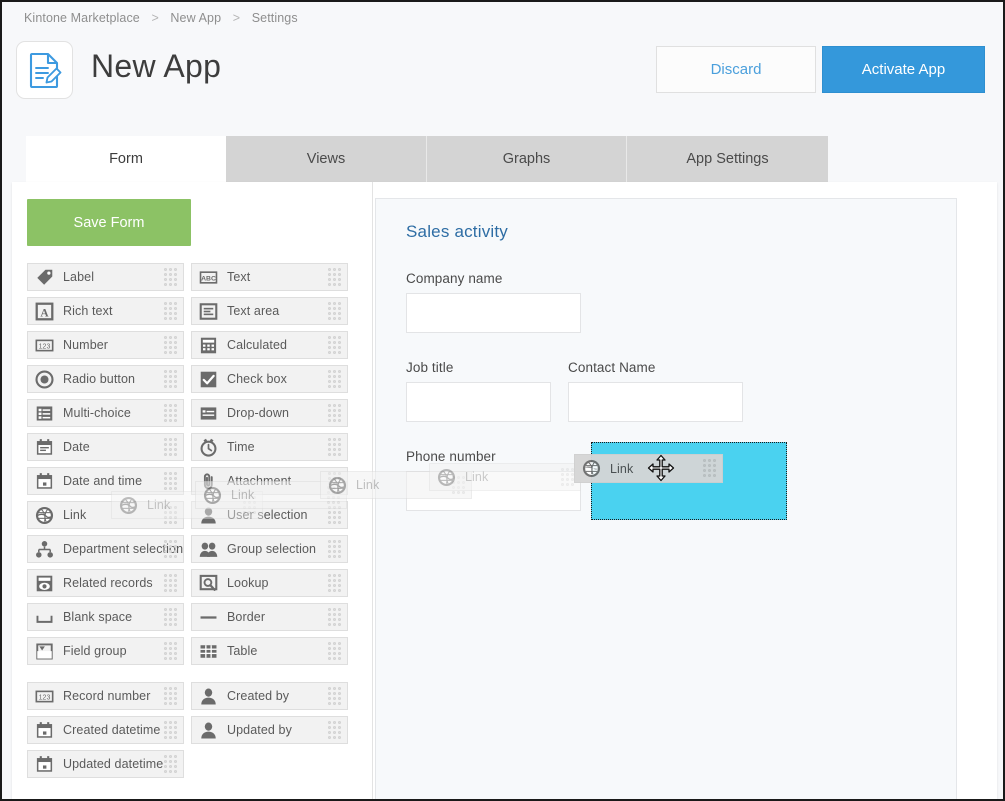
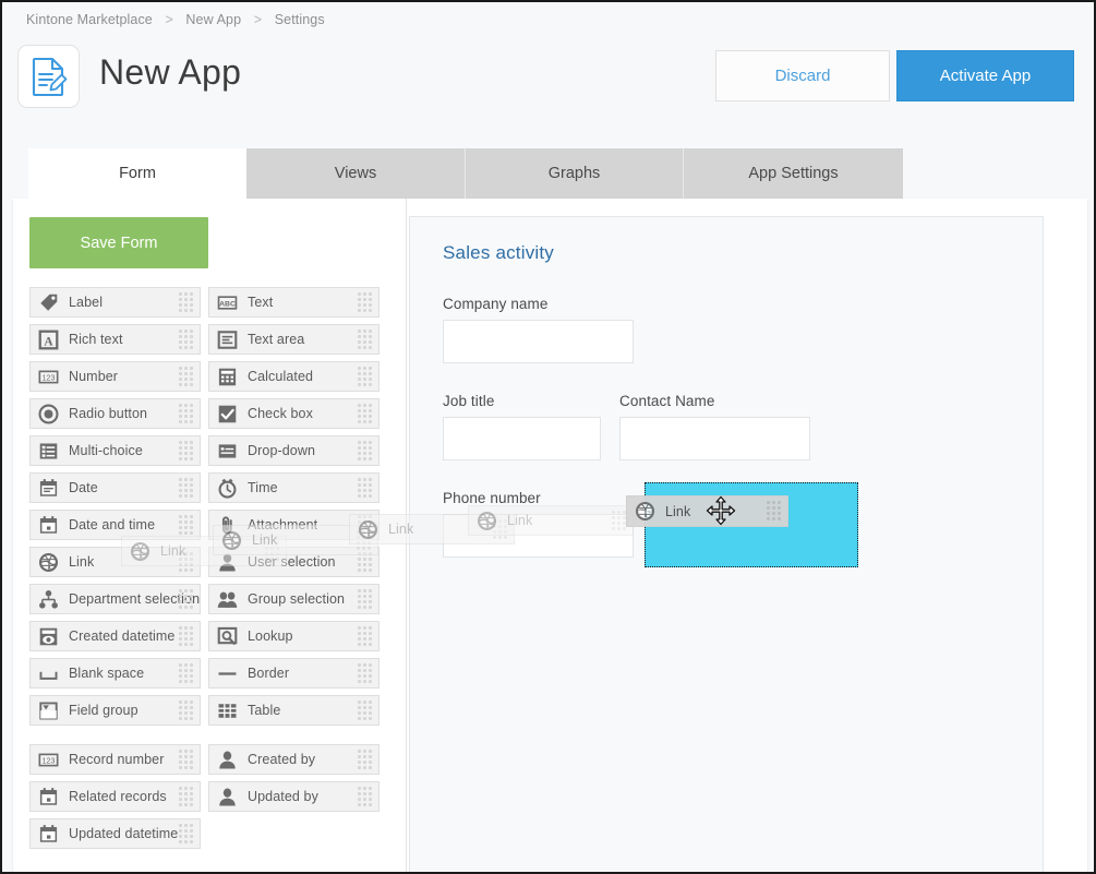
  Kintone Marketplace > New App > Settings
  New App
  Discard
  Activate App
  Form
  Views
  Graphs
  App Settings
  Save Form
  Label
  Text
  A
  Rich text
  Text area
  Number
  Calculated
  Radio button
  Check box
  Multi-choice
  Drop-down
  Date
  Time
  Date and time
  Attachment
  Link
  User selection
  Department selection
  Group selection
- Related records
+ Created datetime
  Lookup
  Blank space
  Border
  Field group
  Table
  Record number
  Created by
- Created datetime
+ Related records
  Updated by
  Updated datetime
  Sales activity
  Company name
  Job title
  Contact Name
  Phone number
  Link
  Link
  Link
  Link
  Link
